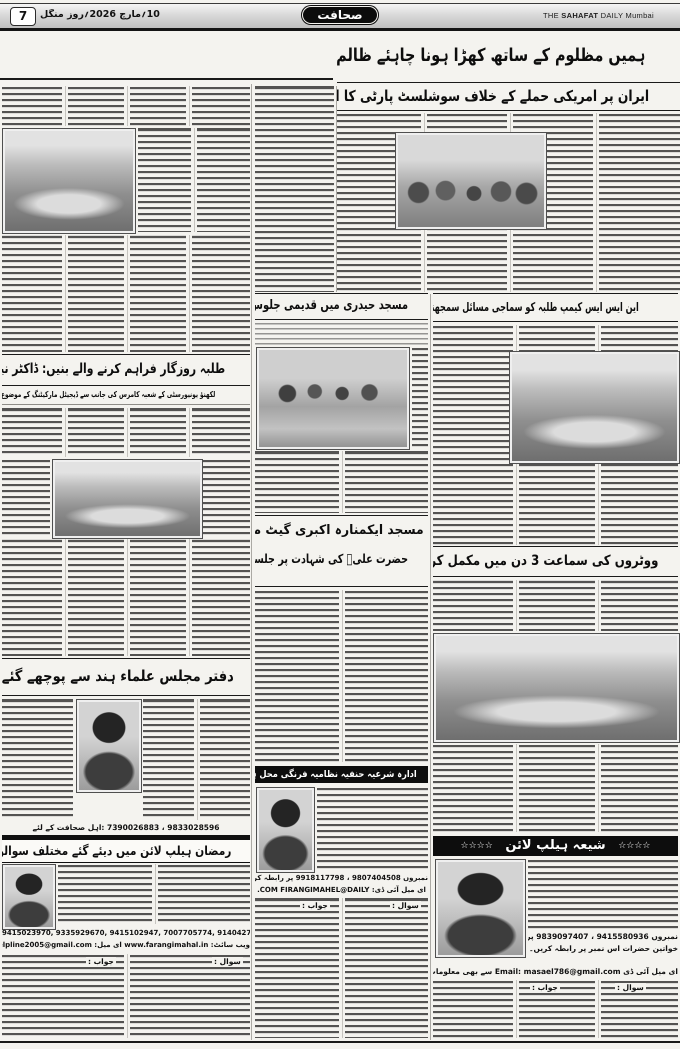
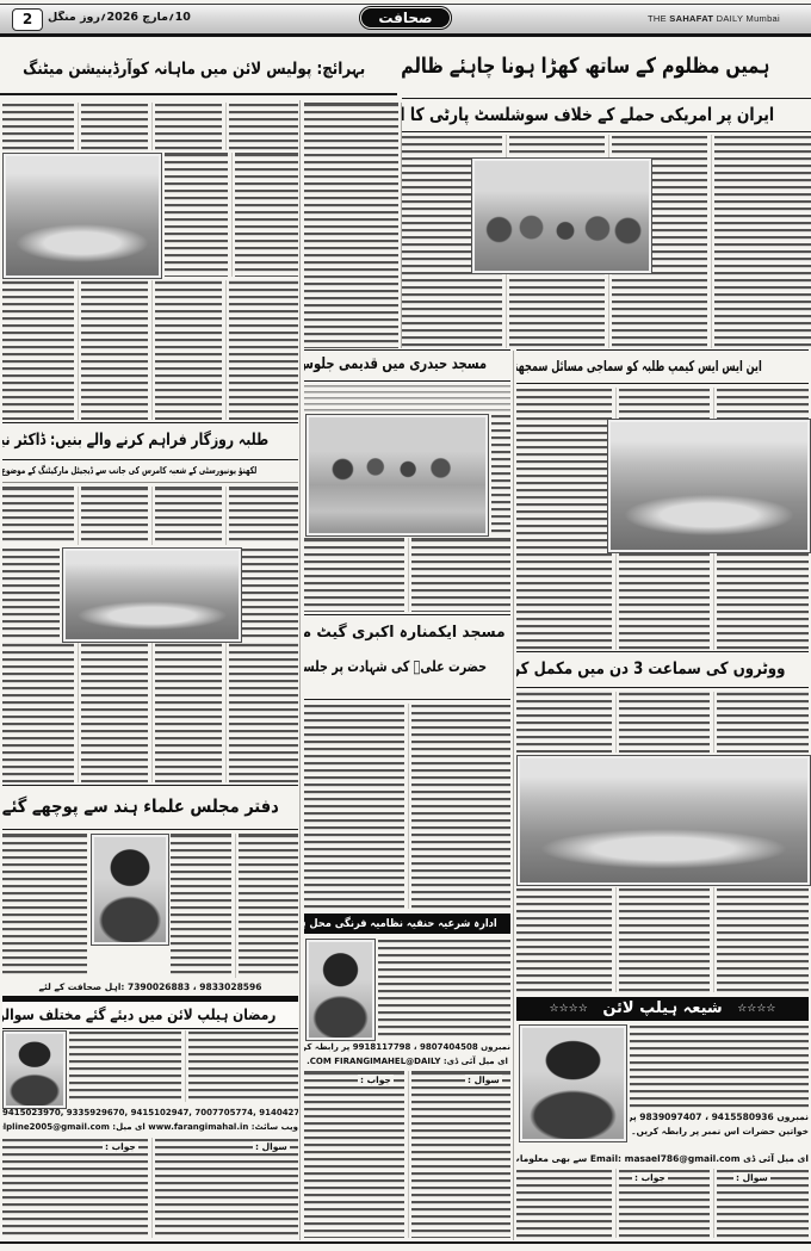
- 7
+ 2
  10؍مارچ 2026؍روز منگل
  صحافت
  THE SAHAFAT DAILY Mumbai
  ہمیں مظلوم کے ساتھ کھڑا ہونا چاہئے ظالم
+ بہرائچ: پولیس لائن میں ماہانہ کوآرڈینیشن میٹنگ
  ایران پر امریکی حملے کے خلاف سوشلسٹ پارٹی کا ا
  ووٹروں کی سماعت 3 دن میں مکمل کر
  ☆☆☆☆ شیعہ ہیلپ لائن ☆☆☆☆
  خواتین حضرات اس نمبر پر رابطہ کریں۔
  ای میل آئی ڈی Email: masael786@gmail.com سے بھی معلومات
  سوال :
  جواب :
  مسجد حیدری میں قدیمی جلوس
  مسجد ایکمنارہ اکبری گیٹ م
  ادارہ شرعیہ حنفیہ نظامیہ فرنگی محل ہ
  نمبروں 9807404508 ، 9918117798 پر رابطہ کر
  ای میل آئی ڈی: COM FIRANGIMAHEL@DAILY.
  سوال :
  جواب :
  طلبہ روزگار فراہم کرنے والے بنیں: ڈاکٹر نی
  لکھنؤ یونیورسٹی کے شعبہ کامرس کی جانب سے ڈیجیٹل مارکیٹنگ کے موضوع
  دفتر مجلس علماء ہند سے پوچھے گئے
  9833028596 ، 7390026883 :اہل صحافت کے لئے
  رمضان ہیلپ لائن میں دیئے گئے مختلف سوال
  9415023970, 9335929670, 9415102947, 7007705774, 9140427
  ویب سائٹ: www.farangimahal.in ای میل: lpline2005@gmail.com
  سوال :
  جواب :
